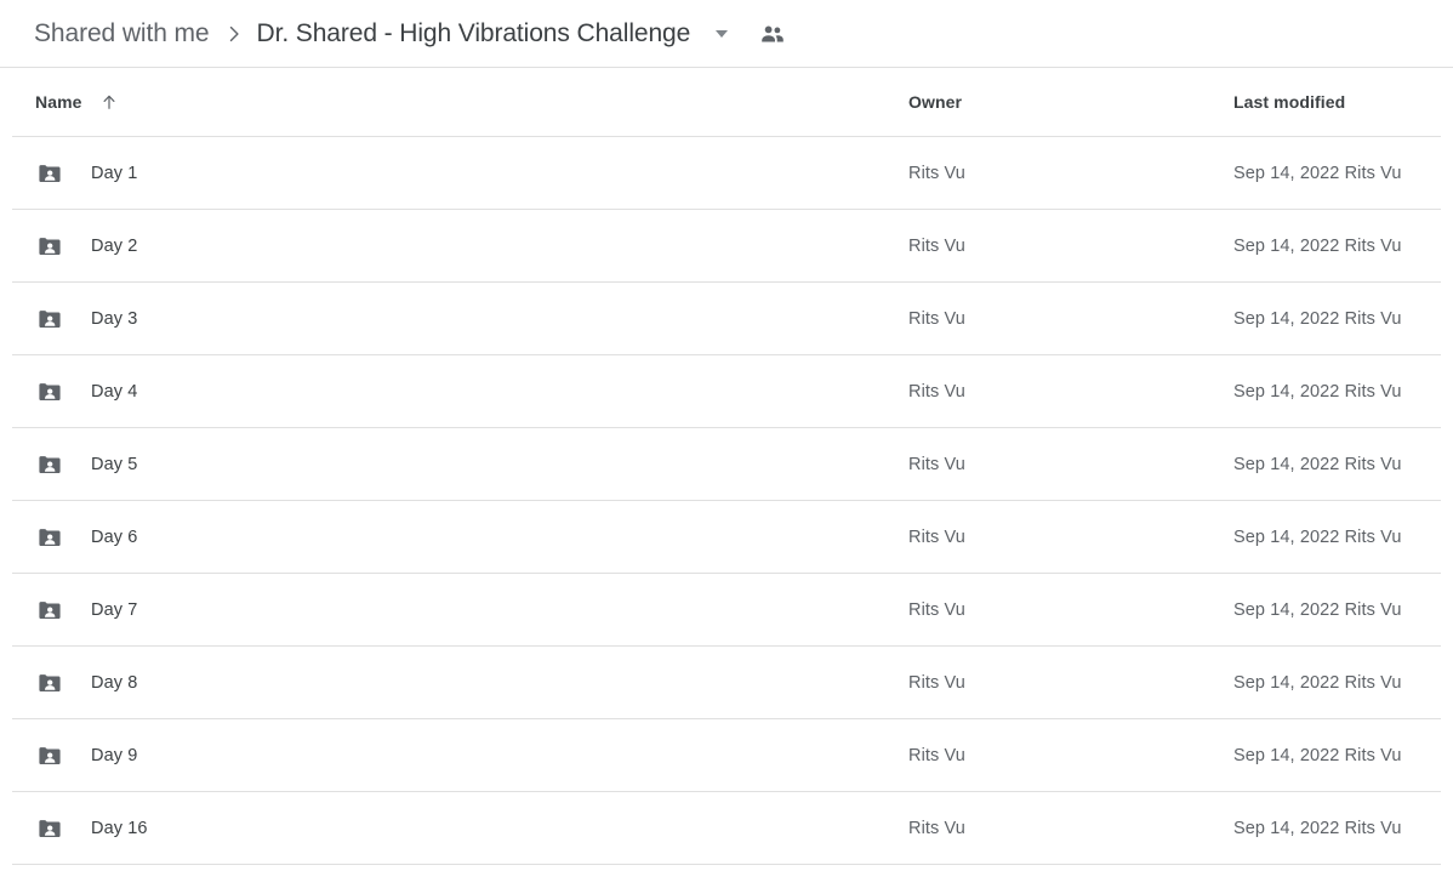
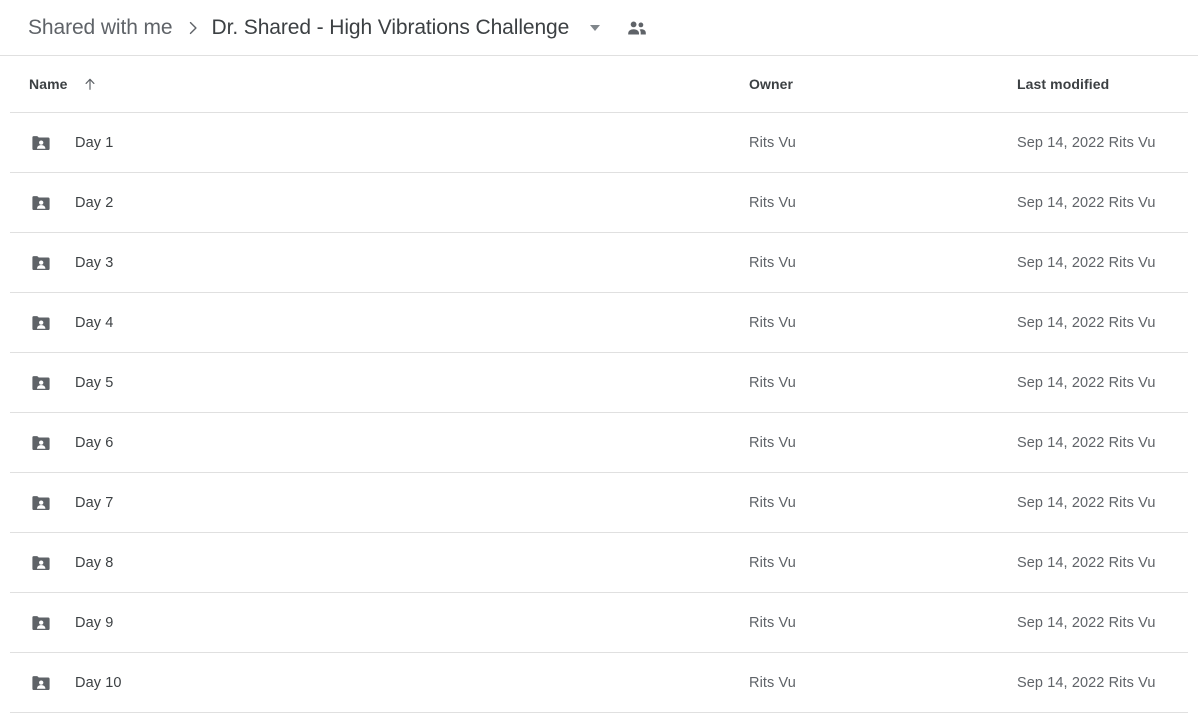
  Shared with me
  Dr. Shared - High Vibrations Challenge
  Name
  Owner
  Last modified
  Day 1
  Rits Vu
  Sep 14, 2022 Rits Vu
  Day 2
  Rits Vu
  Sep 14, 2022 Rits Vu
  Day 3
  Rits Vu
  Sep 14, 2022 Rits Vu
  Day 4
  Rits Vu
  Sep 14, 2022 Rits Vu
  Day 5
  Rits Vu
  Sep 14, 2022 Rits Vu
  Day 6
  Rits Vu
  Sep 14, 2022 Rits Vu
  Day 7
  Rits Vu
  Sep 14, 2022 Rits Vu
  Day 8
  Rits Vu
  Sep 14, 2022 Rits Vu
  Day 9
  Rits Vu
  Sep 14, 2022 Rits Vu
- Day 16
+ Day 10
  Rits Vu
  Sep 14, 2022 Rits Vu
